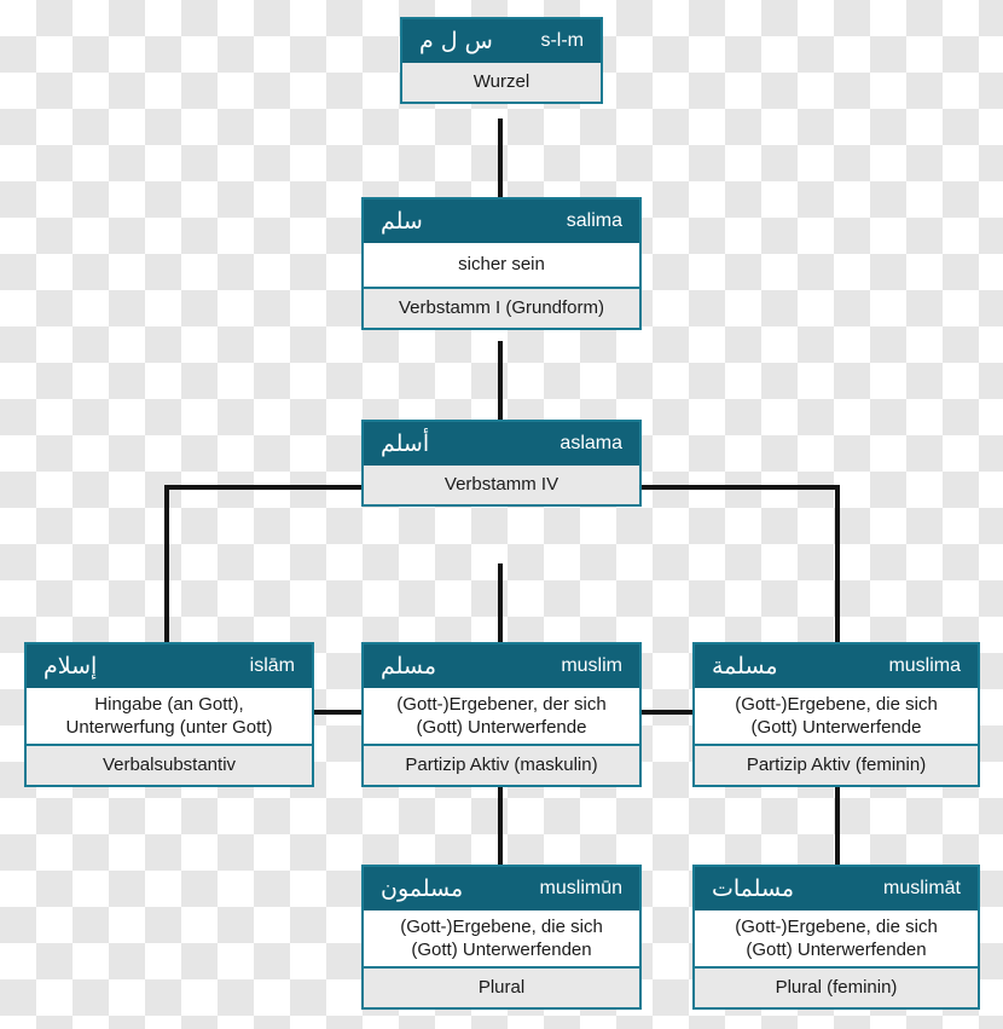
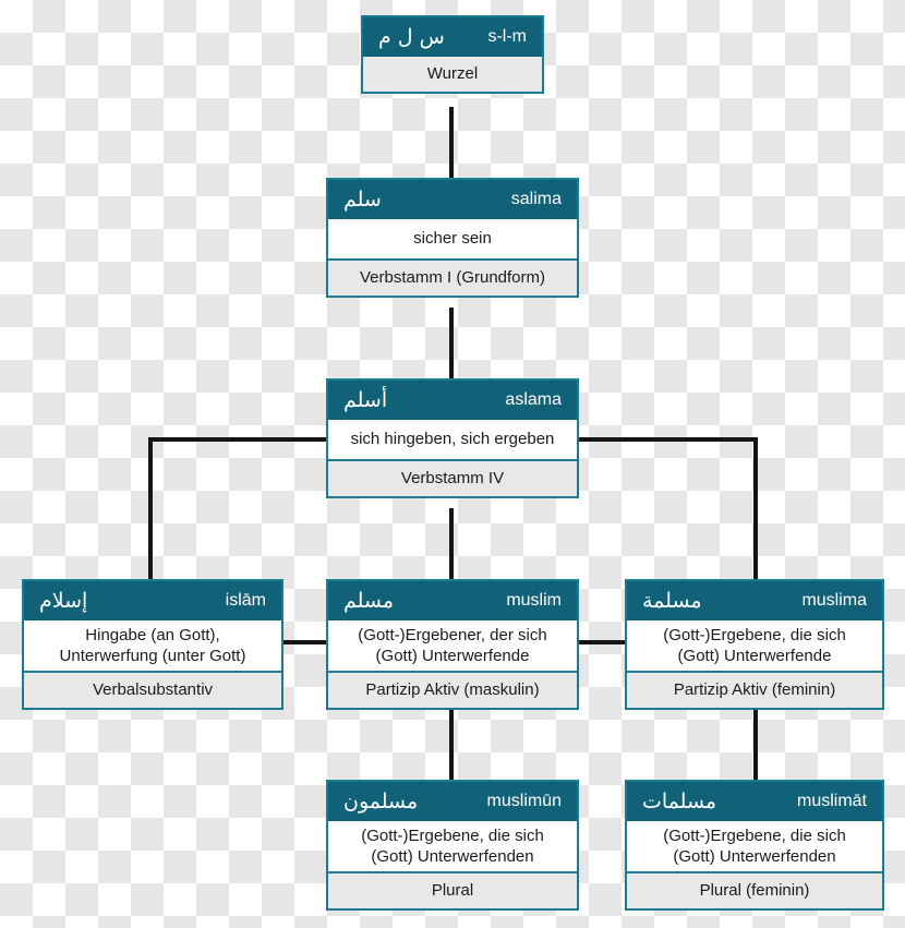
  س ل م
  s-l-m
  Wurzel
  سلم
  salima
  sicher sein
  Verbstamm I (Grundform)
  أسلم
  aslama
+ sich hingeben, sich ergeben
  Verbstamm IV
  إسلام
  islām
  Hingabe (an Gott),
  Unterwerfung (unter Gott)
  Verbalsubstantiv
  مسلم
  muslim
  (Gott-)Ergebener, der sich
  (Gott) Unterwerfende
  Partizip Aktiv (maskulin)
  مسلمة
  muslima
  (Gott-)Ergebene, die sich
  (Gott) Unterwerfende
  Partizip Aktiv (feminin)
  مسلمون
  muslimūn
  (Gott-)Ergebene, die sich
  (Gott) Unterwerfenden
  Plural
  مسلمات
  muslimāt
  (Gott-)Ergebene, die sich
  (Gott) Unterwerfenden
  Plural (feminin)
